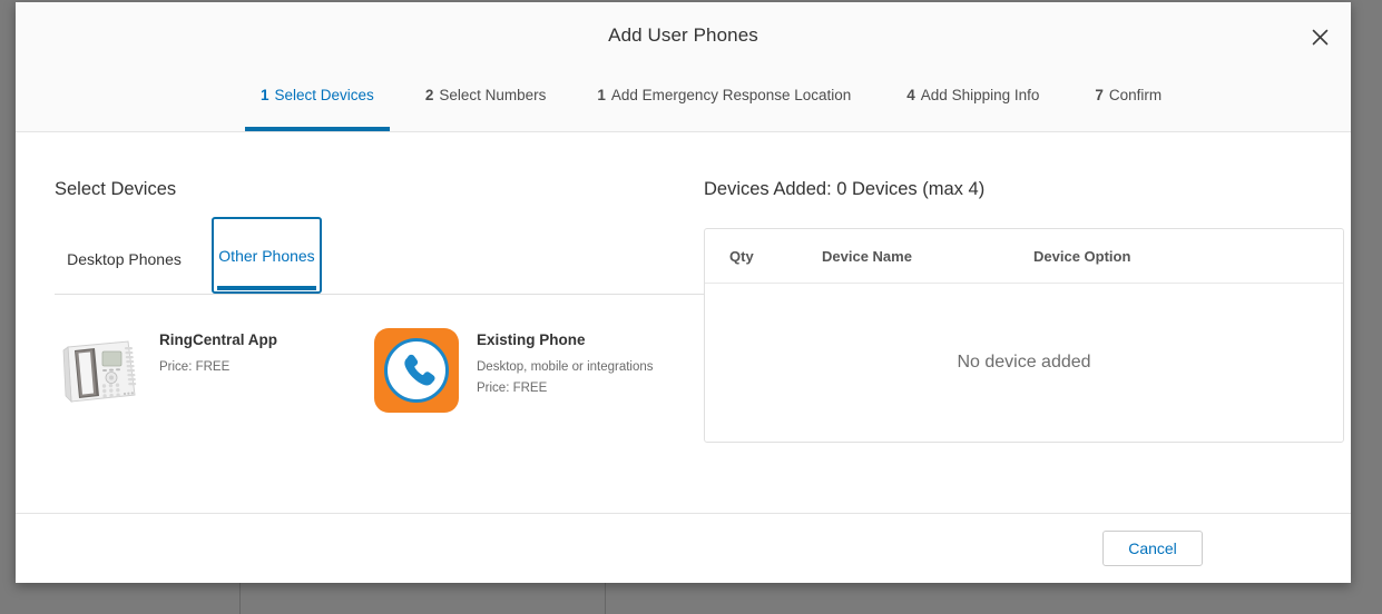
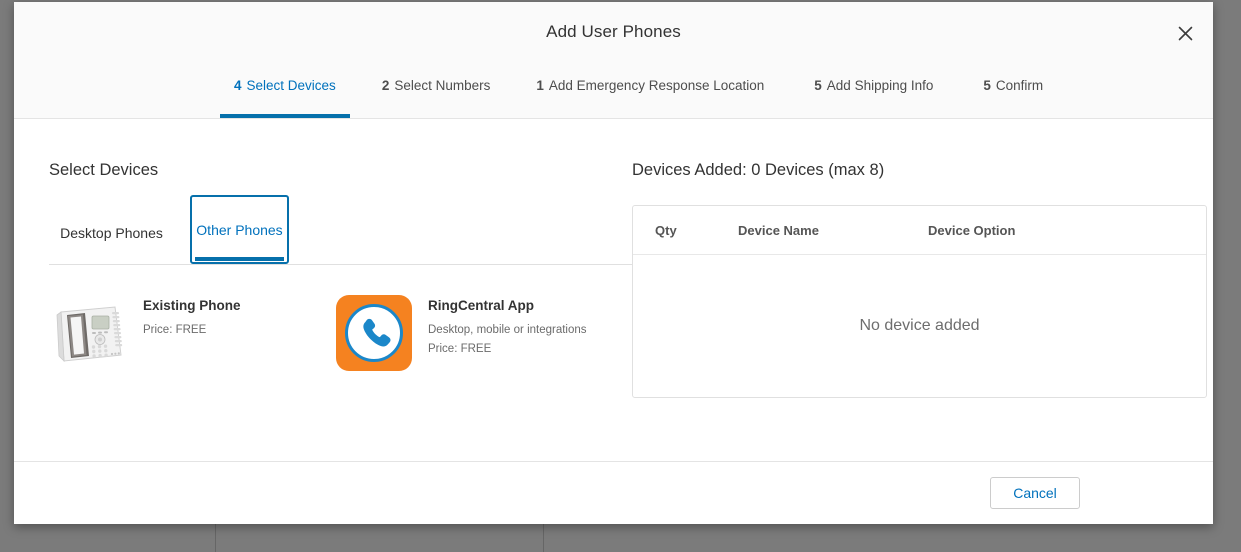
  Add User Phones
- 1 Select Devices
+ 4 Select Devices
  2 Select Numbers
  1 Add Emergency Response Location
- 4 Add Shipping Info
+ 5 Add Shipping Info
- 7 Confirm
+ 5 Confirm
  Select Devices
  Desktop Phones
  Other Phones
- RingCentral App
+ Existing Phone
  Price: FREE
- Existing Phone
+ RingCentral App
  Desktop, mobile or integrations
  Price: FREE
- Devices Added: 0 Devices (max 4)
+ Devices Added: 0 Devices (max 8)
  Qty
  Device Name
  Device Option
  No device added
  Cancel
